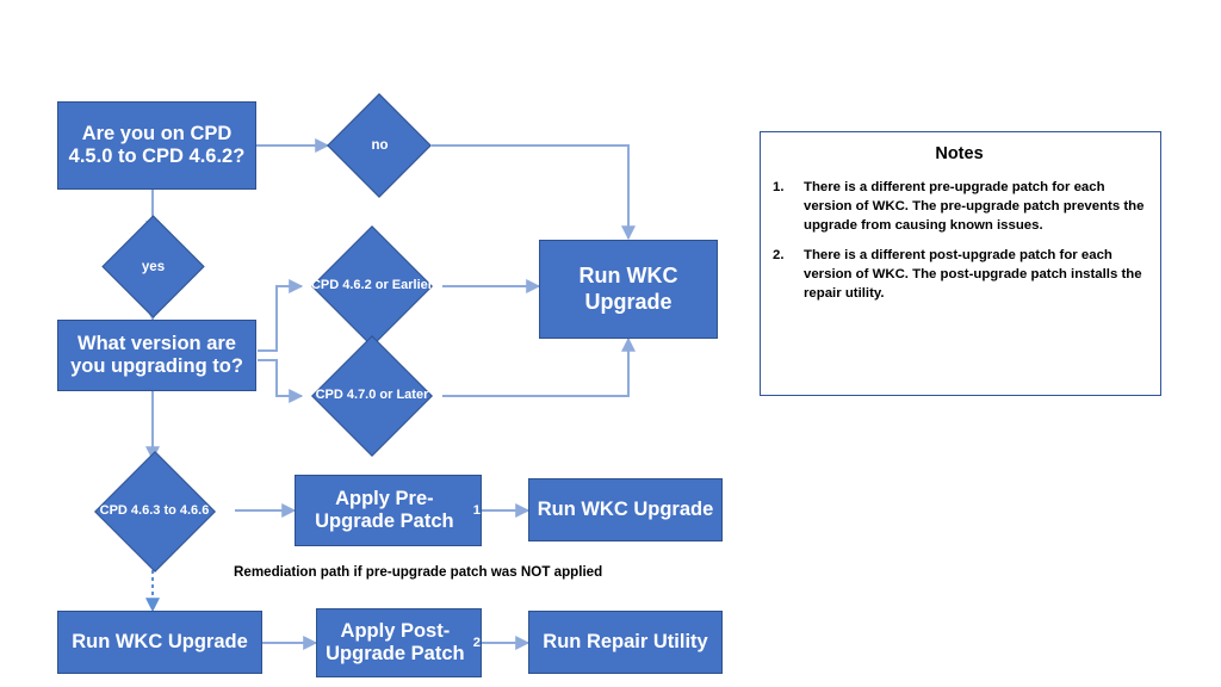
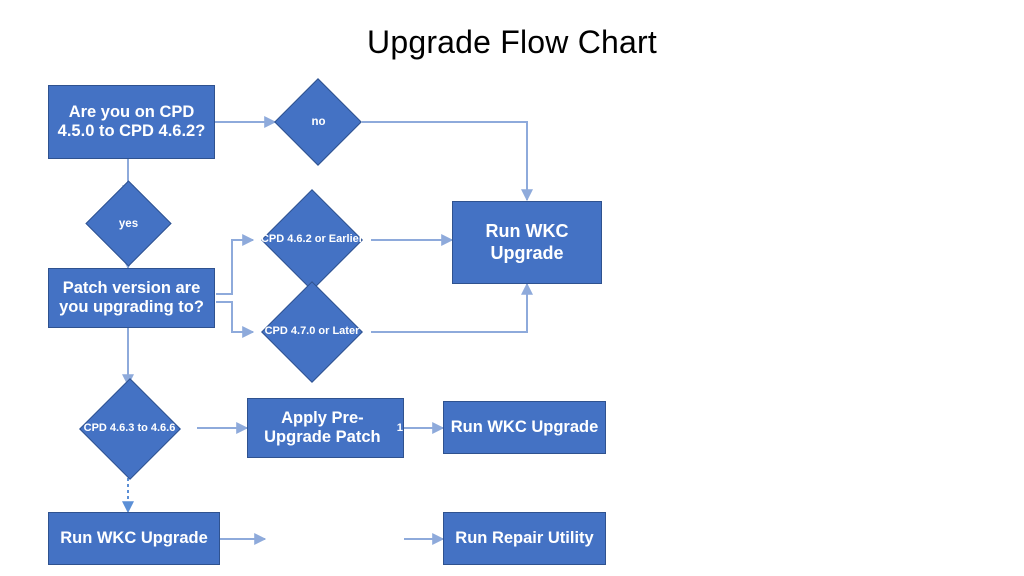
+ Upgrade Flow Chart
  Are you on CPD 4.5.0 to CPD 4.6.2?
  no
  yes
- What version are you upgrading to?
+ Patch version are you upgrading to?
  CPD 4.6.2 or Earlier
  CPD 4.7.0 or Later
  Run WKC Upgrade
  CPD 4.6.3 to 4.6.6
  Apply Pre-Upgrade Patch
  1
  Run WKC Upgrade
- Remediation path if pre-upgrade patch was NOT applied
  Run WKC Upgrade
- Apply Post-Upgrade Patch
- 2
  Run Repair Utility
- Notes
- 1.
- There is a different pre-upgrade patch for each version of WKC. The pre-upgrade patch prevents the upgrade from causing known issues.
- 2.
- There is a different post-upgrade patch for each version of WKC. The post-upgrade patch installs the repair utility.
